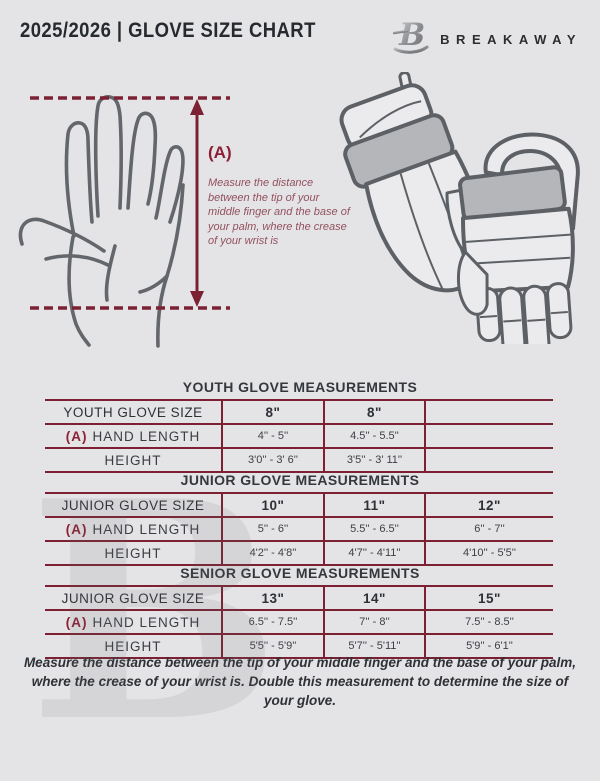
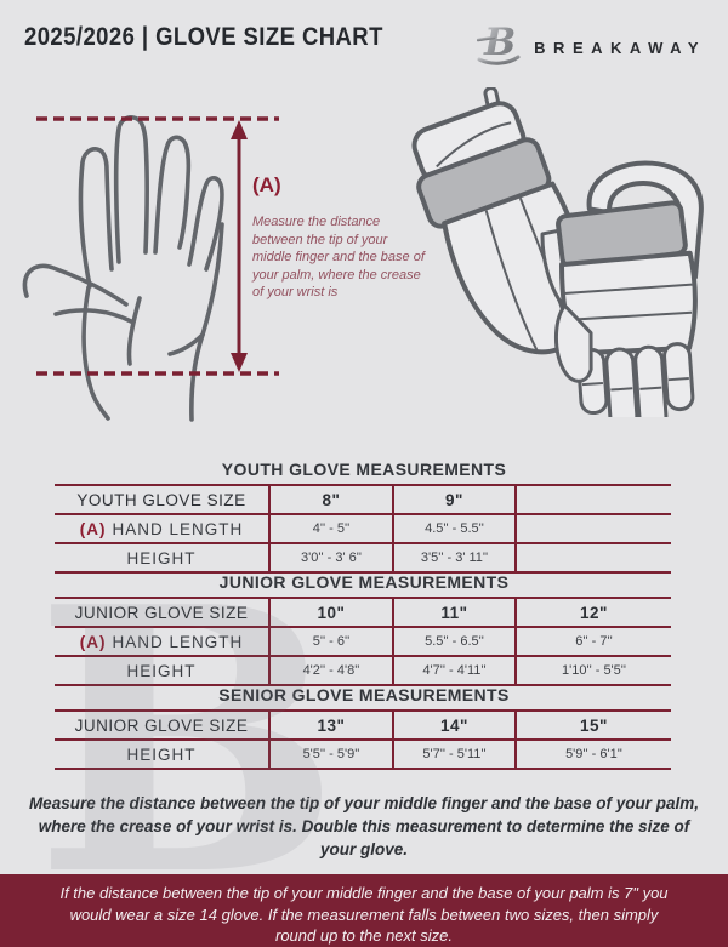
  2025/2026 | GLOVE SIZE CHART
  B
  BREAKAWAY
  (A)
  Measure the distance between the tip of your middle finger and the base of your palm, where the crease of your wrist is
  YOUTH GLOVE MEASUREMENTS
- YOUTH GLOVE SIZE	8"	8"
+ YOUTH GLOVE SIZE	8"	9"
  (A) HAND LENGTH	4'' - 5''	4.5'' - 5.5''
  HEIGHT	3'0'' - 3' 6''	3'5'' - 3' 11''
  JUNIOR GLOVE MEASUREMENTS
  JUNIOR GLOVE SIZE	10"	11"	12"
  (A) HAND LENGTH	5'' - 6''	5.5'' - 6.5''	6'' - 7''
- HEIGHT	4'2'' - 4'8''	4'7'' - 4'11''	4'10'' - 5'5''
+ HEIGHT	4'2'' - 4'8''	4'7'' - 4'11''	1'10'' - 5'5''
  SENIOR GLOVE MEASUREMENTS
  JUNIOR GLOVE SIZE	13"	14"	15"
- (A) HAND LENGTH	6.5'' - 7.5''	7'' - 8''	7.5'' - 8.5''
  HEIGHT	5'5'' - 5'9''	5'7'' - 5'11''	5'9'' - 6'1''
  Measure the distance between the tip of your middle finger and the base of your palm, where the crease of your wrist is. Double this measurement to determine the size of your glove.
+ If the distance between the tip of your middle finger and the base of your palm is 7" you would wear a size 14 glove. If the measurement falls between two sizes, then simply round up to the next size.
  B
